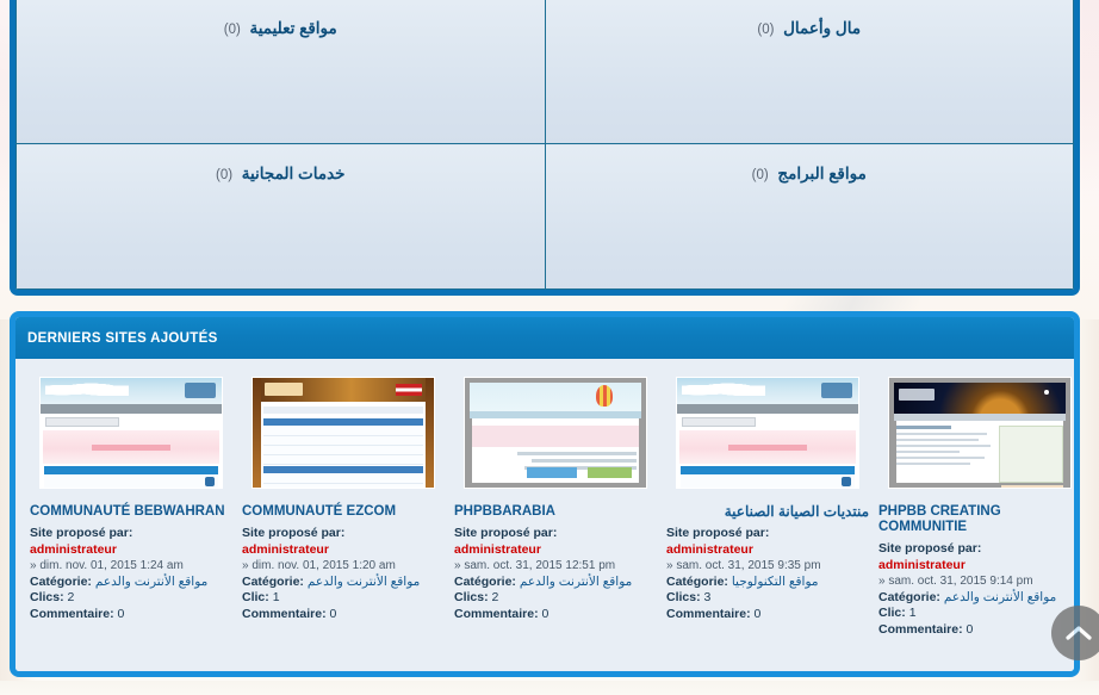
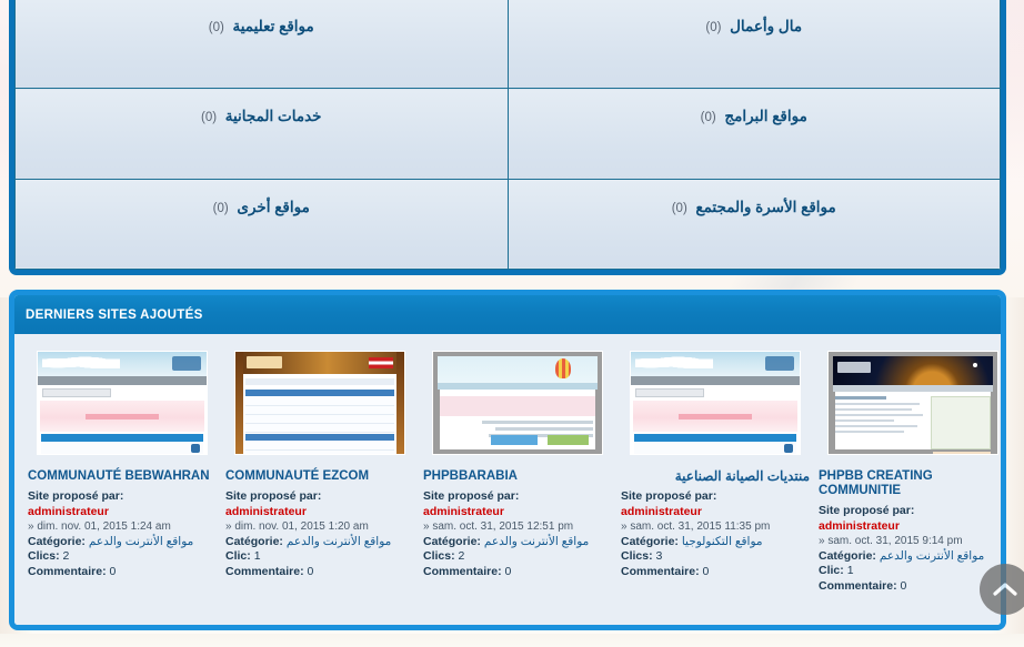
  مواقع تعليمية (0)	مال وأعمال (0)
  خدمات المجانية (0)	مواقع البرامج (0)
+ مواقع أخرى (0)	مواقع الأسرة والمجتمع (0)
  DERNIERS SITES AJOUTÉS
  COMMUNAUTÉ BEBWAHRAN
  Site proposé par:
  administrateur
  » dim. nov. 01, 2015 1:24 am
  Catégorie: مواقع الأنترنت والدعم
  Clics: 2
  Commentaire: 0
  COMMUNAUTÉ EZCOM
  Site proposé par:
  administrateur
  » dim. nov. 01, 2015 1:20 am
  Catégorie: مواقع الأنترنت والدعم
  Clic: 1
  Commentaire: 0
  PHPBBARABIA
  Site proposé par:
  administrateur
  » sam. oct. 31, 2015 12:51 pm
  Catégorie: مواقع الأنترنت والدعم
  Clics: 2
  Commentaire: 0
  منتديات الصيانة الصناعية
  Site proposé par:
  administrateur
- » sam. oct. 31, 2015 9:35 pm
+ » sam. oct. 31, 2015 11:35 pm
  Catégorie: مواقع التكنولوجيا
  Clics: 3
  Commentaire: 0
  PHPBB CREATING COMMUNITIE
  Site proposé par:
  administrateur
  » sam. oct. 31, 2015 9:14 pm
  Catégorie: مواقع الأنترنت والدعم
  Clic: 1
  Commentaire: 0
